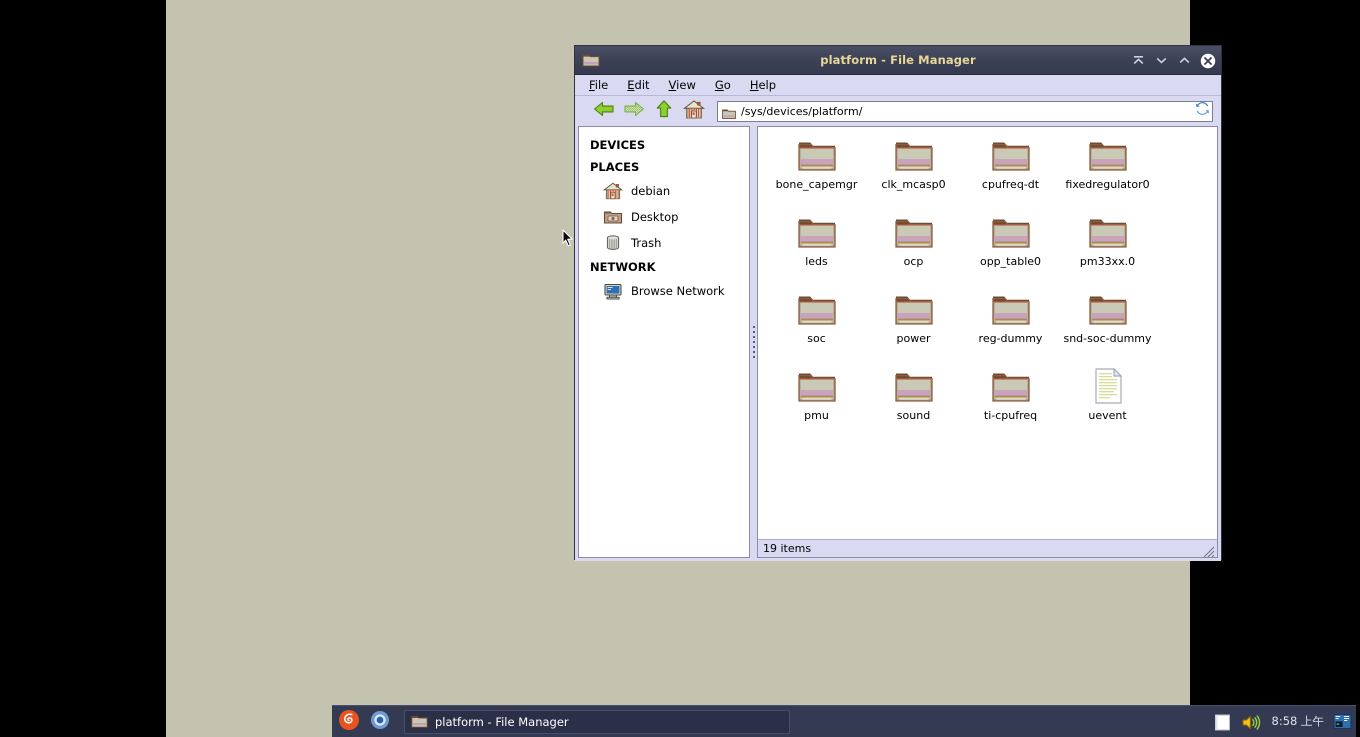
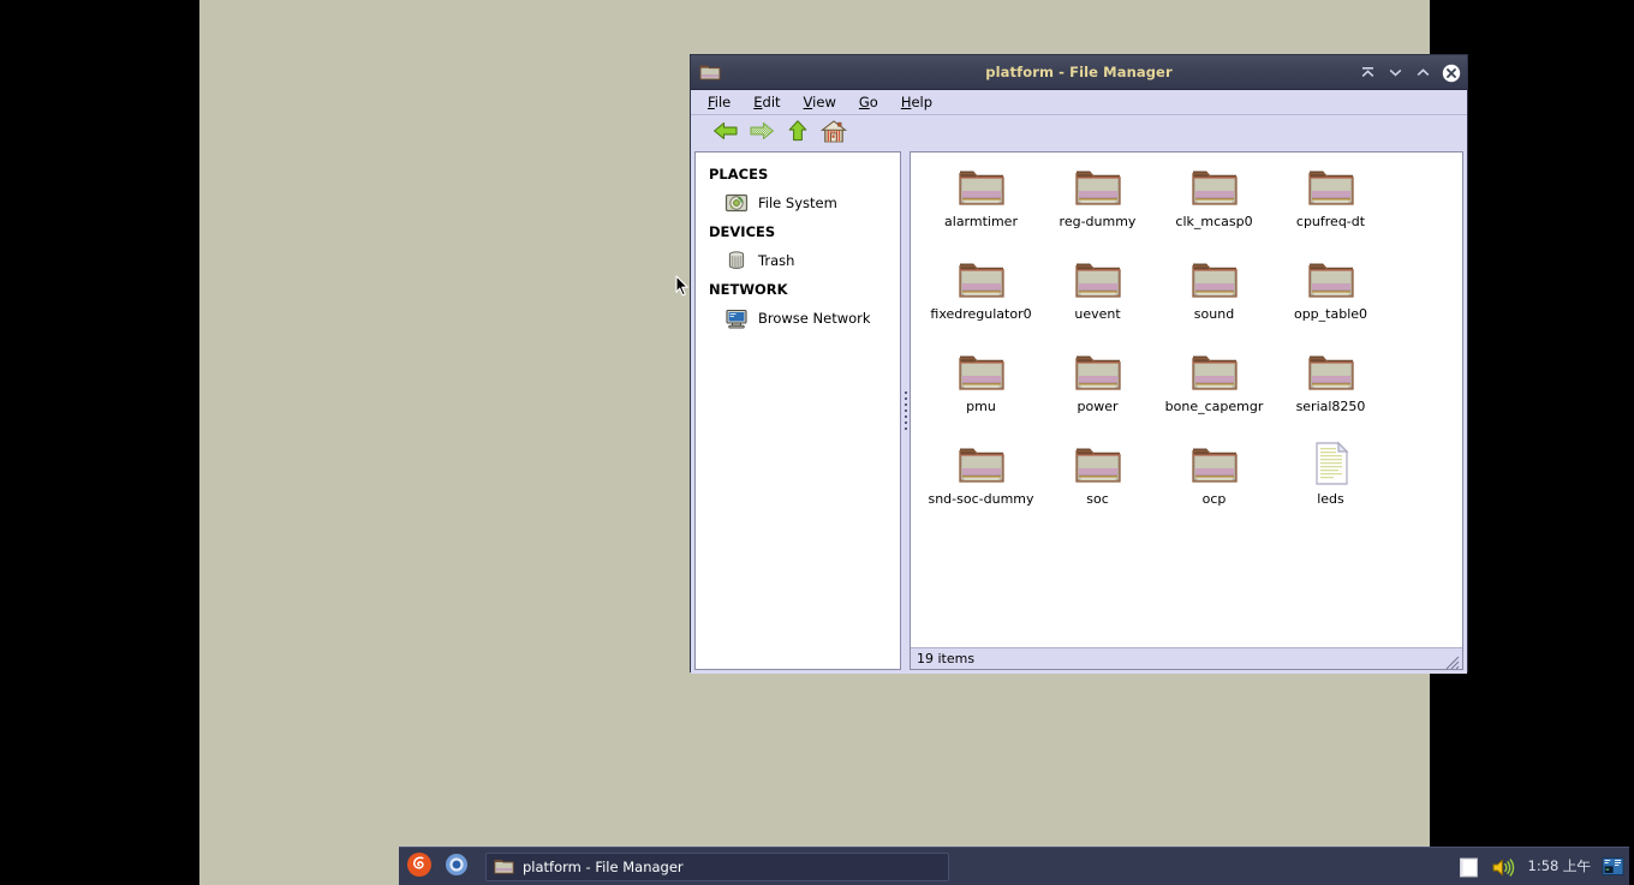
  platform - File Manager
  File
  Edit
  View
  Go
  Help
- /sys/devices/platform/
- DEVICES
+ PLACES
+ File System
- PLACES
+ DEVICES
- debian
- Desktop
  Trash
  NETWORK
  Browse Network
+ alarmtimer
- bone_capemgr
+ reg-dummy
  clk_mcasp0
  cpufreq-dt
  fixedregulator0
- leds
+ uevent
- ocp
+ sound
  opp_table0
- pm33xx.0
- soc
+ pmu
  power
- reg-dummy
+ bone_capemgr
+ serial8250
  snd-soc-dummy
- pmu
+ soc
- sound
+ ocp
- ti-cpufreq
- uevent
+ leds
  19 items
  platform - File Manager
- 8:58 上午
+ 1:58 上午
